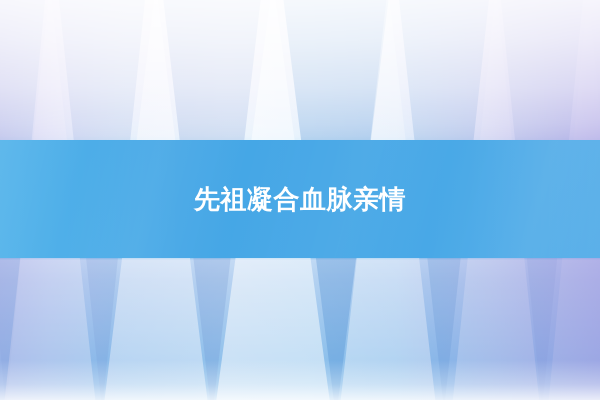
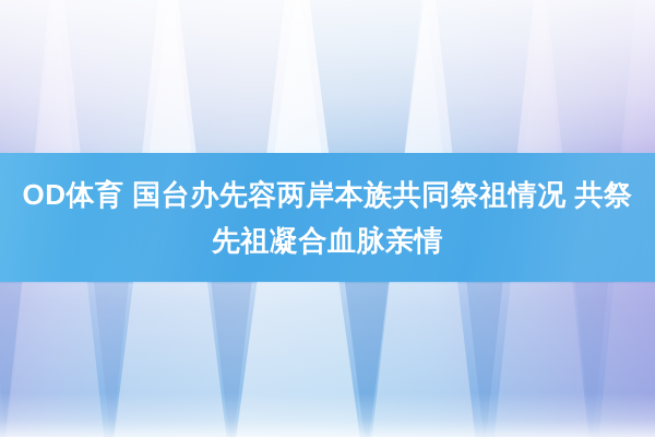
+ OD体育 国台办先容两岸本族共同祭祖情况 共祭
  先祖凝合血脉亲情
